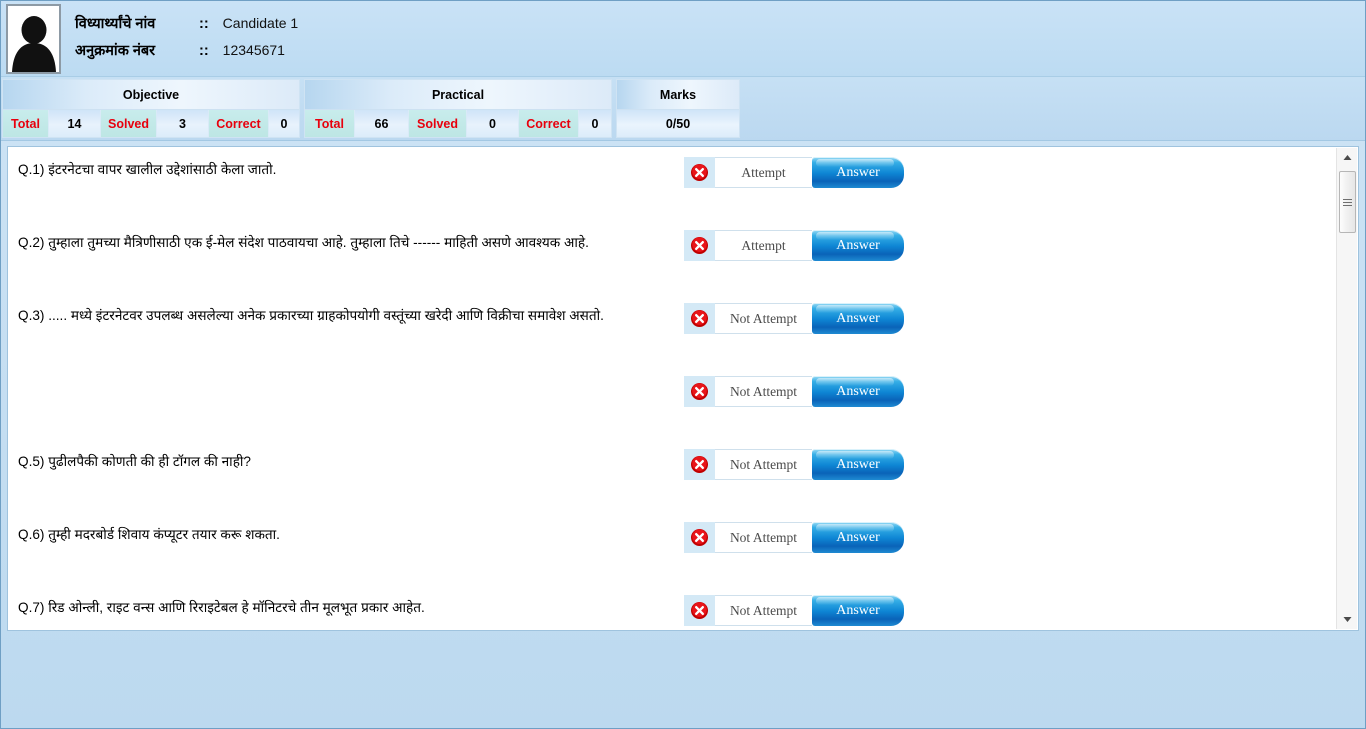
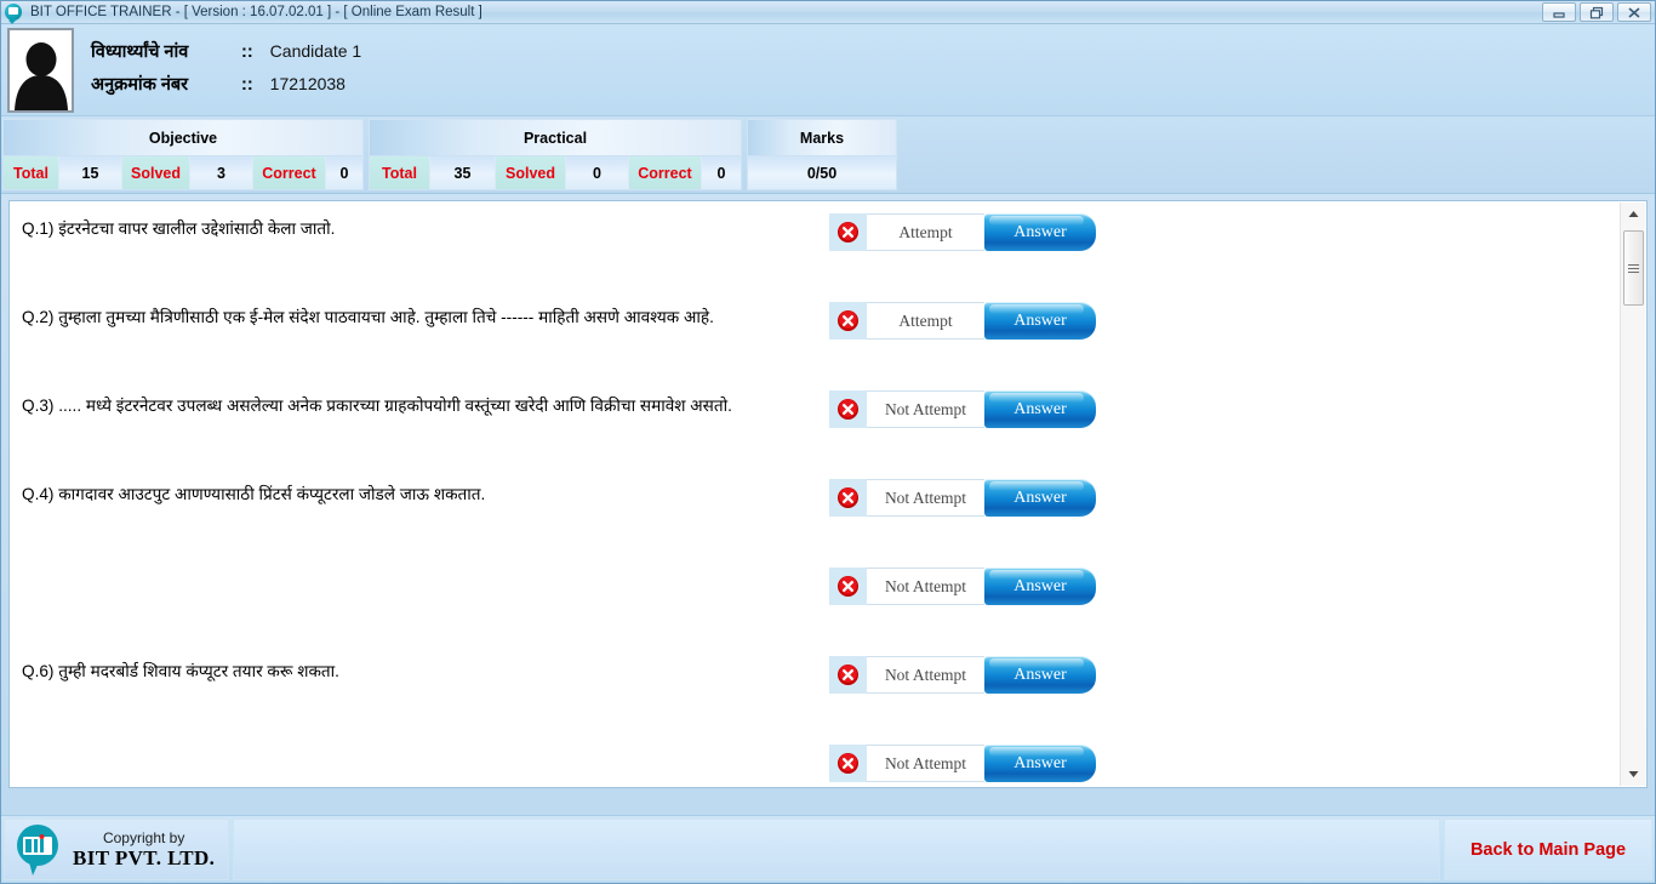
+ BIT OFFICE TRAINER - [ Version : 16.07.02.01 ] - [ Online Exam Result ]
  विध्यार्थ्यांचे नांव
  ::
  Candidate 1
  अनुक्रमांक नंबर
  ::
- 12345671
+ 17212038
  Objective
  Total
- 14
+ 15
  Solved
  3
  Correct
  0
  Practical
  Total
- 66
+ 35
  Solved
  0
  Correct
  0
  Marks
  0/50
  Q.1) इंटरनेटचा वापर खालील उद्देशांसाठी केला जातो.
  Attempt
  Answer
  Q.2) तुम्हाला तुमच्या मैत्रिणीसाठी एक ई-मेल संदेश पाठवायचा आहे. तुम्हाला तिचे ------ माहिती असणे आवश्यक आहे.
  Attempt
  Answer
  Q.3) ..... मध्ये इंटरनेटवर उपलब्ध असलेल्या अनेक प्रकारच्या ग्राहकोपयोगी वस्तूंच्या खरेदी आणि विक्रीचा समावेश असतो.
  Not Attempt
  Answer
+ Q.4) कागदावर आउटपुट आणण्यासाठी प्रिंटर्स कंप्यूटरला जोडले जाऊ शकतात.
  Not Attempt
  Answer
- Q.5) पुढीलपैकी कोणती की ही टॉगल की नाही?
  Not Attempt
  Answer
  Q.6) तुम्ही मदरबोर्ड शिवाय कंप्यूटर तयार करू शकता.
  Not Attempt
  Answer
- Q.7) रिड ओन्ली, राइट वन्स आणि रिराइटेबल हे मॉनिटरचे तीन मूलभूत प्रकार आहेत.
  Not Attempt
  Answer
+ Copyright by
+ BIT PVT. LTD.
+ Back to Main Page
